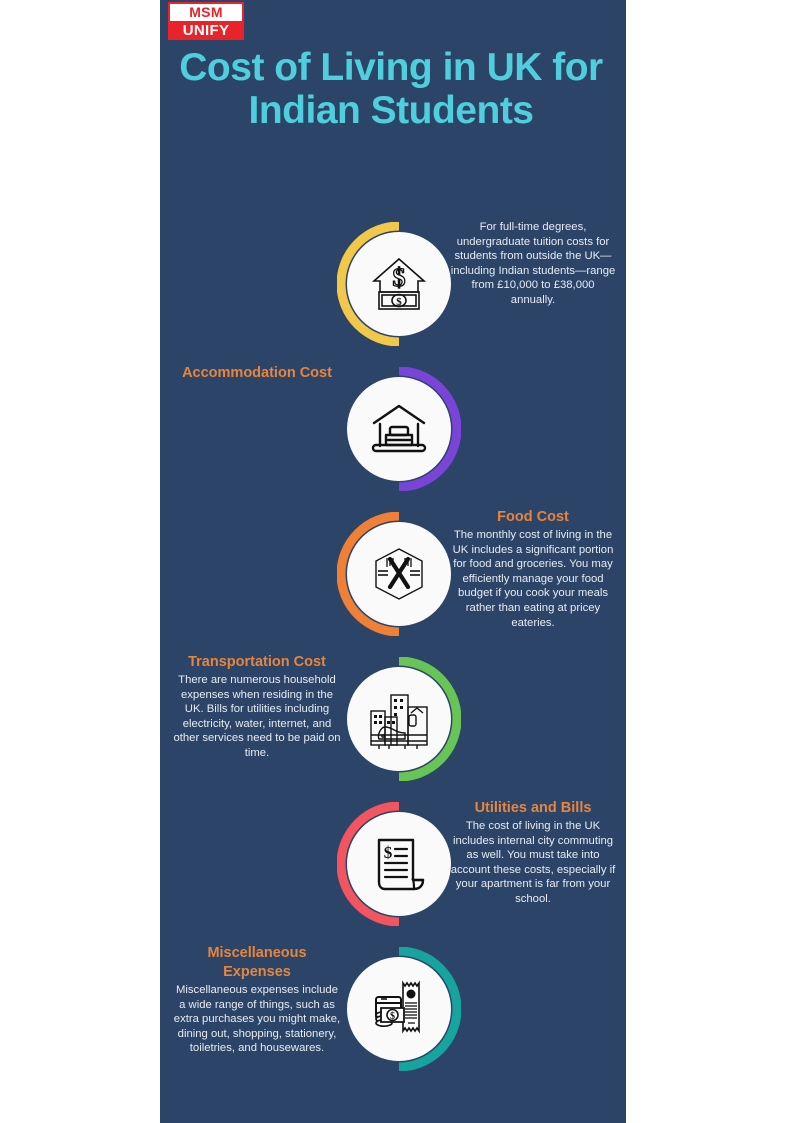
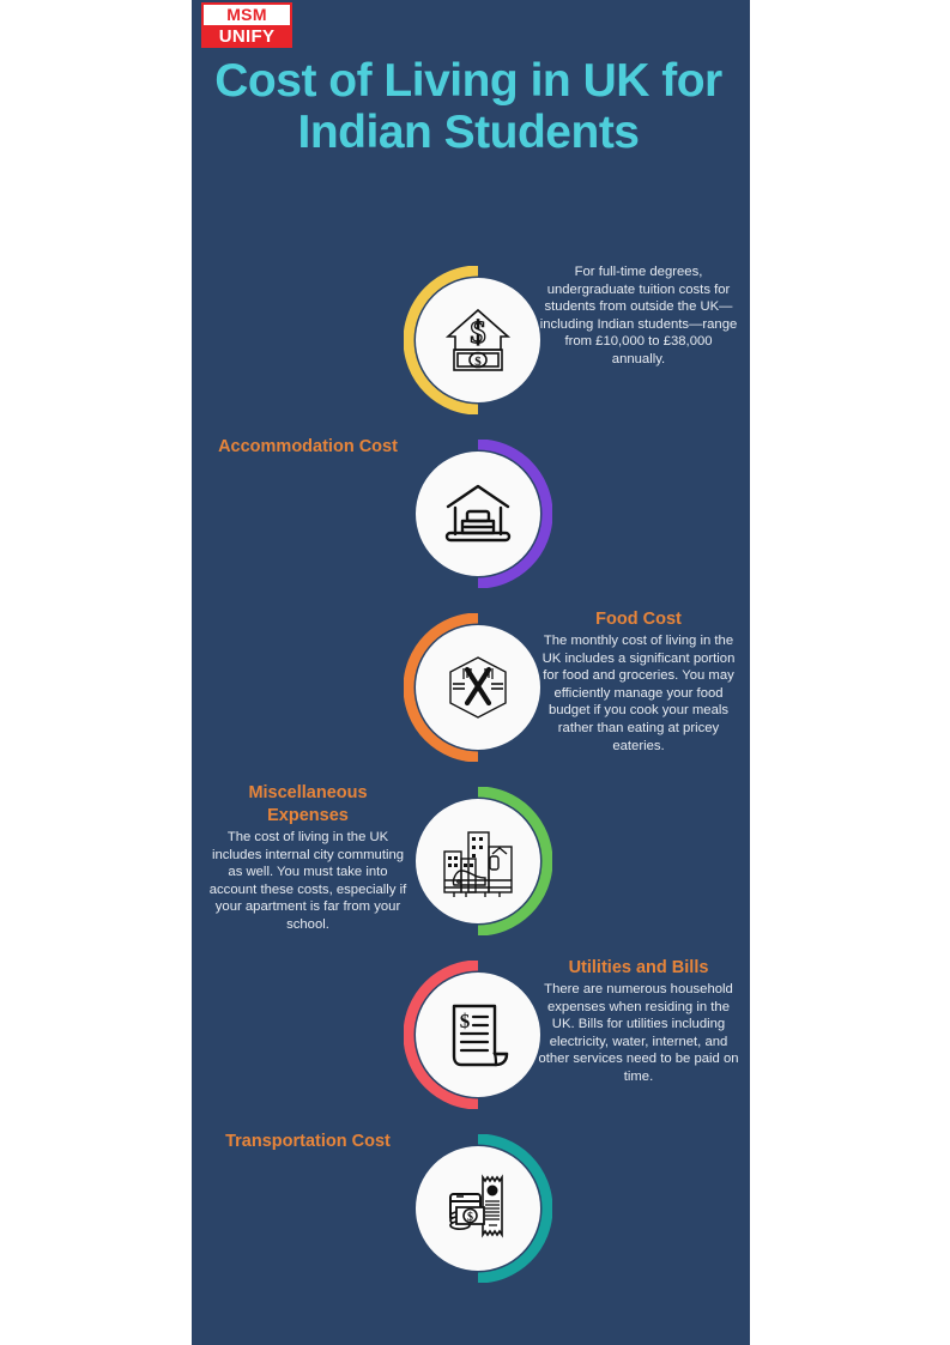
  MSM
  UNIFY
  Cost of Living in UK for Indian Students
  $
  $
  For full-time degrees, undergraduate tuition costs for students from outside the UK—including Indian students—range from £10,000 to £38,000 annually.
  Accommodation Cost
  Food Cost
  The monthly cost of living in the UK includes a significant portion for food and groceries. You may efficiently manage your food budget if you cook your meals rather than eating at pricey eateries.
- Transportation Cost
+ Miscellaneous Expenses
- There are numerous household expenses when residing in the UK. Bills for utilities including electricity, water, internet, and other services need to be paid on time.
+ The cost of living in the UK includes internal city commuting as well. You must take into account these costs, especially if your apartment is far from your school.
  $
  Utilities and Bills
- The cost of living in the UK includes internal city commuting as well. You must take into account these costs, especially if your apartment is far from your school.
+ There are numerous household expenses when residing in the UK. Bills for utilities including electricity, water, internet, and other services need to be paid on time.
  $
- Miscellaneous Expenses
+ Transportation Cost
- Miscellaneous expenses include a wide range of things, such as extra purchases you might make, dining out, shopping, stationery, toiletries, and housewares.
